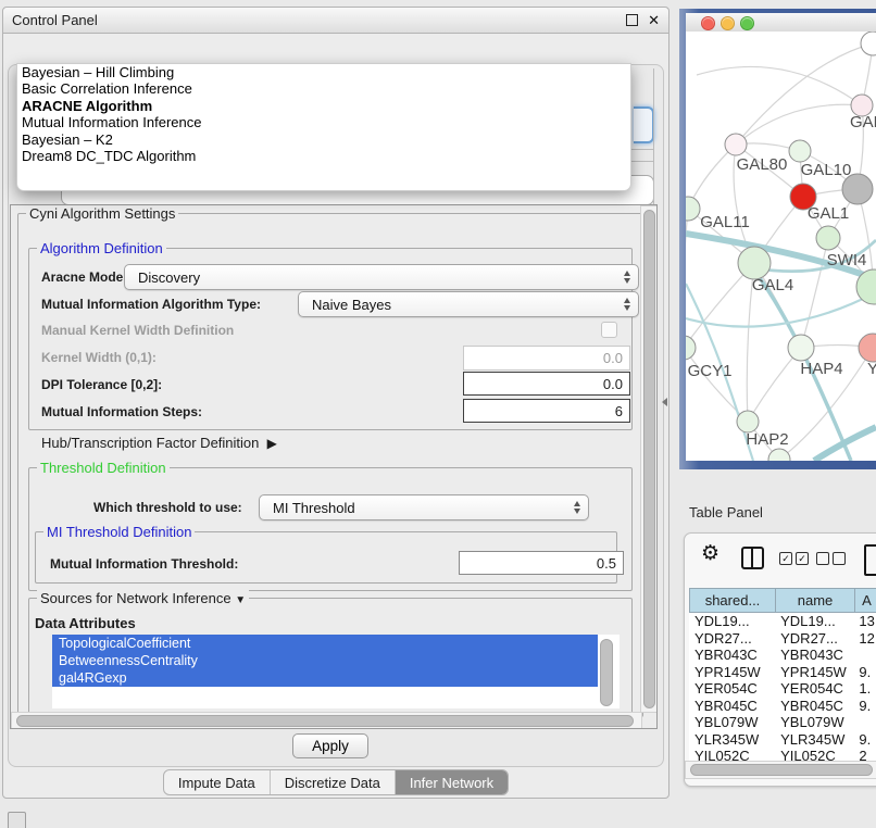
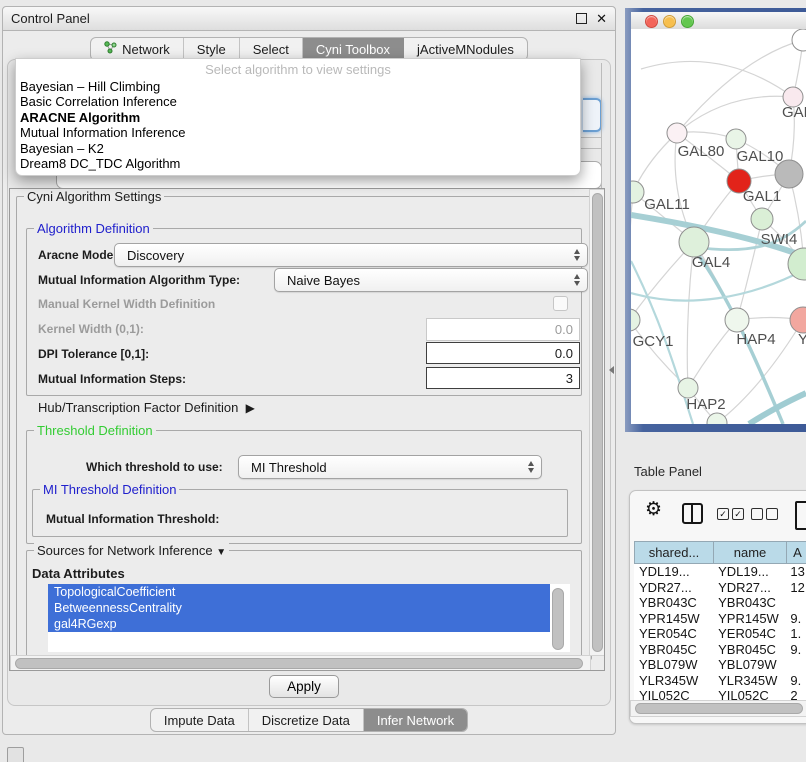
  Control Panel
  ✕
+ Network
+ Style
+ Select
+ Cyni Toolbox
+ jActiveMNodules
  Cyni Algorithm Settings
  Algorithm Definition
  Aracne Mode
  Discovery
  Mutual Information Algorithm Type:
  Naive Bayes
  Manual Kernel Width Definition
  Kernel Width (0,1):
  0.0
- DPI Tolerance [0,2]:
+ DPI Tolerance [0,1]:
  0.0
  Mutual Information Steps:
- 6
+ 3
  Hub/Transcription Factor Definition ▶
  Threshold Definition
  Which threshold to use:
  MI Threshold
  MI Threshold Definition
  Mutual Information Threshold:
- 0.5
  Sources for Network Inference ▼
  Data Attributes
  TopologicalCoefficient
  BetweennessCentrality
  gal4RGexp
  Apply
  Impute Data
  Discretize Data
  Infer Network
+ Select algorithm to view settings
  Bayesian – Hill Climbing
  Basic Correlation Inference
  ARACNE Algorithm
  Mutual Information Inference
  Bayesian – K2
  Dream8 DC_TDC Algorithm
  GAL80
  GAL10
  GAL1
  GAL11
  SWI4
  GAL4
  GCY1
  HAP4
  Y
  HAP2
  Table Panel
  ⚙
  ✓
  ✓
  shared...
  name
  A
  YDL19...
  YDL19...
  13
  YDR27...
  YDR27...
  12
  YBR043C
  YBR043C
  YPR145W
  YPR145W
  9.
  YER054C
  YER054C
  1.
  YBR045C
  YBR045C
  9.
  YBL079W
  YBL079W
  YLR345W
  YLR345W
  9.
  YIL052C
  YIL052C
  2
